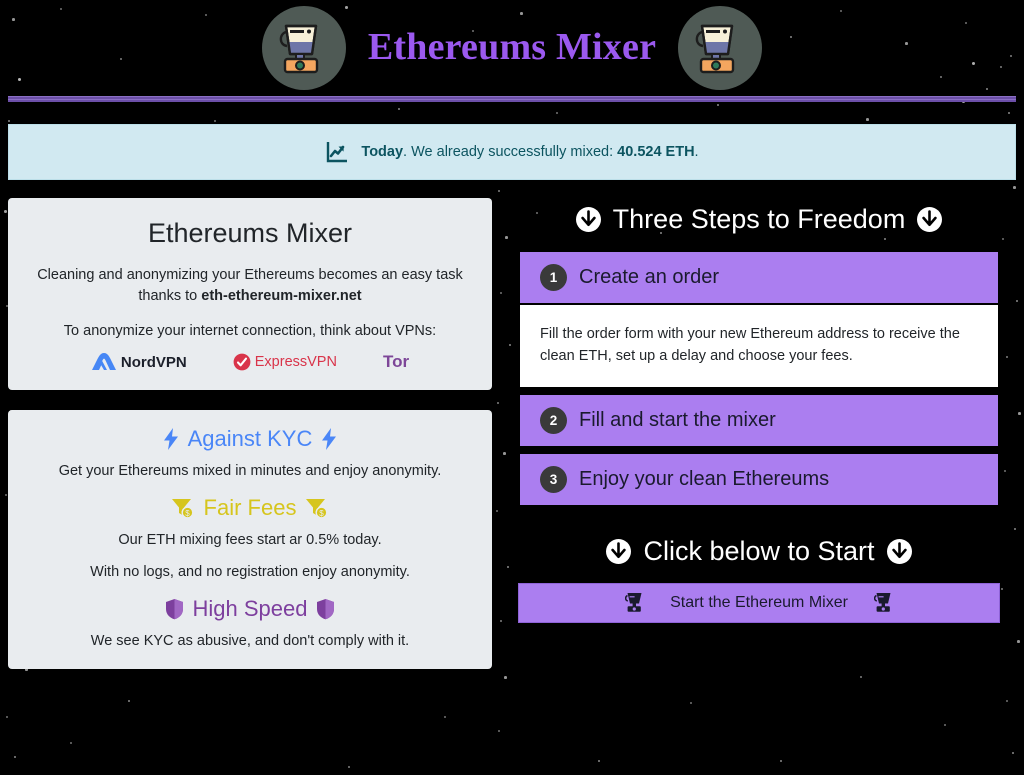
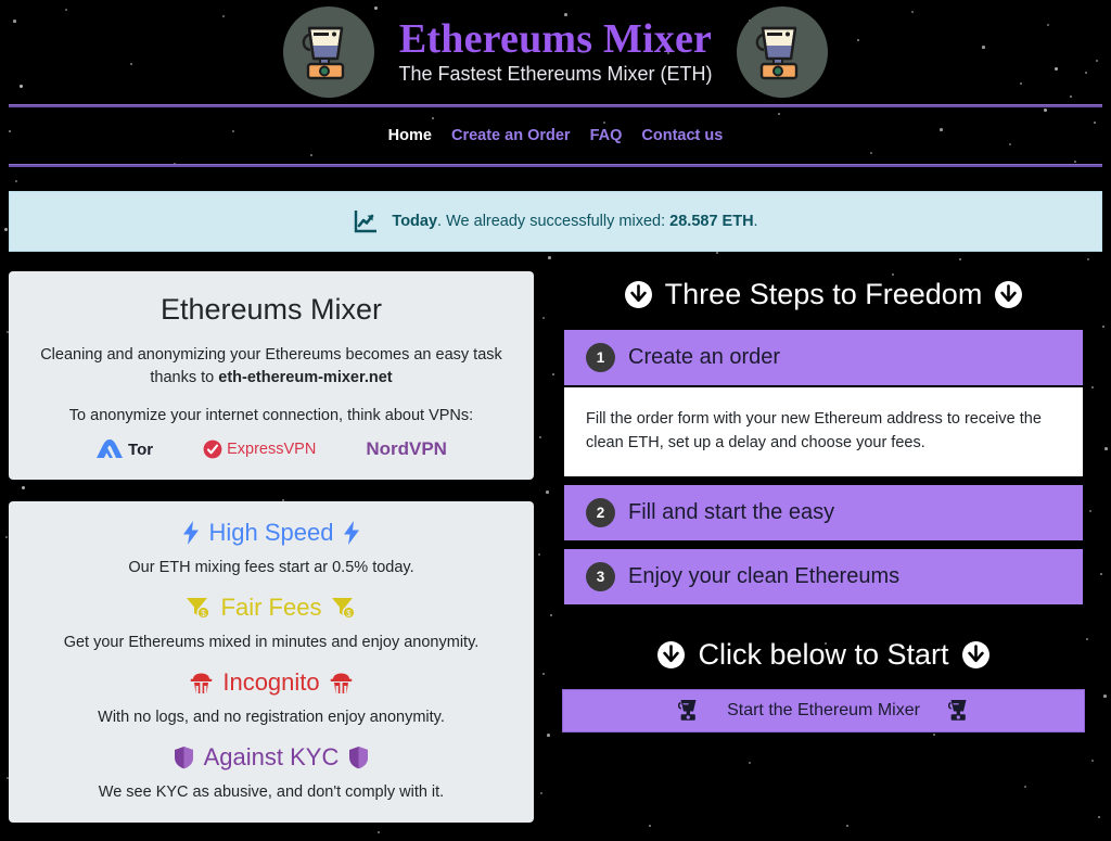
  Ethereums Mixer
+ The Fastest Ethereums Mixer (ETH)
+ Home
+ Create an Order
+ FAQ
+ Contact us
- Today. We already successfully mixed: 40.524 ETH.
+ Today. We already successfully mixed: 28.587 ETH.
  Ethereums Mixer
  Cleaning and anonymizing your Ethereums becomes an easy task thanks to eth-ethereum-mixer.net
  To anonymize your internet connection, think about VPNs:
- NordVPN
+ Tor
  ExpressVPN
- Tor
+ NordVPN
- Against KYC
+ High Speed
- Get your Ethereums mixed in minutes and enjoy anonymity.
+ Our ETH mixing fees start ar 0.5% today.
  $
  Fair Fees
  $
- Our ETH mixing fees start ar 0.5% today.
+ Get your Ethereums mixed in minutes and enjoy anonymity.
+ Incognito
  With no logs, and no registration enjoy anonymity.
- High Speed
+ Against KYC
  We see KYC as abusive, and don't comply with it.
  Three Steps to Freedom
  1
  Create an order
  Fill the order form with your new Ethereum address to receive the clean ETH, set up a delay and choose your fees.
  2
- Fill and start the mixer
+ Fill and start the easy
  3
  Enjoy your clean Ethereums
  Click below to Start
  Start the Ethereum Mixer
